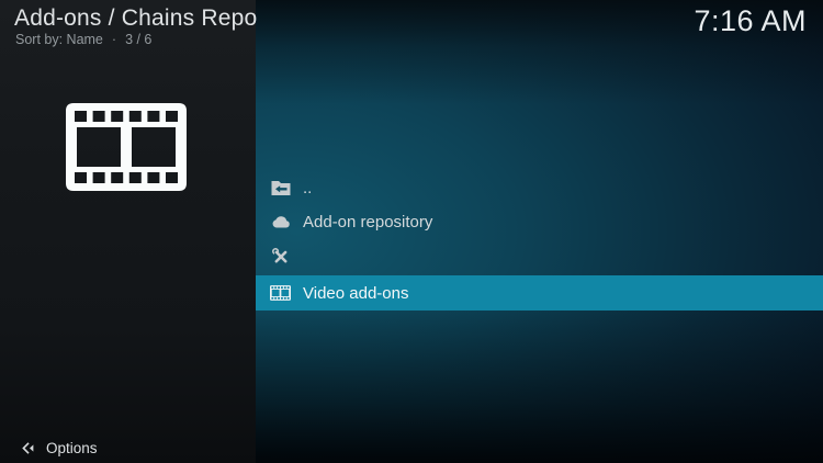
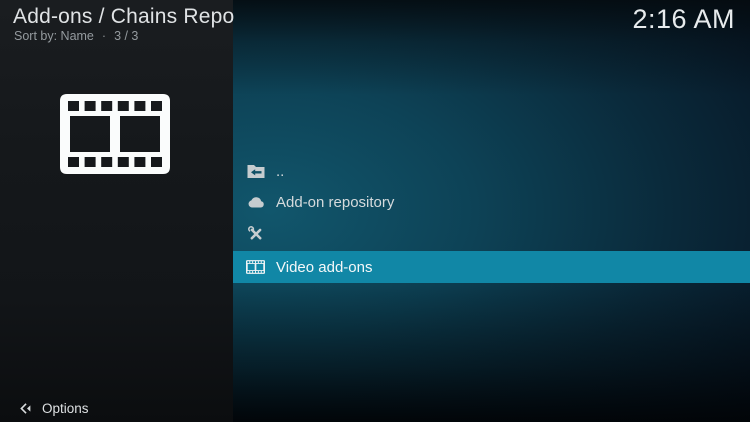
  Options
  Add-ons / Chains Repo
- Sort by: Name · 3 / 6
+ Sort by: Name · 3 / 3
- 7:16 AM
+ 2:16 AM
  ..
  Add-on repository
  Video add-ons
